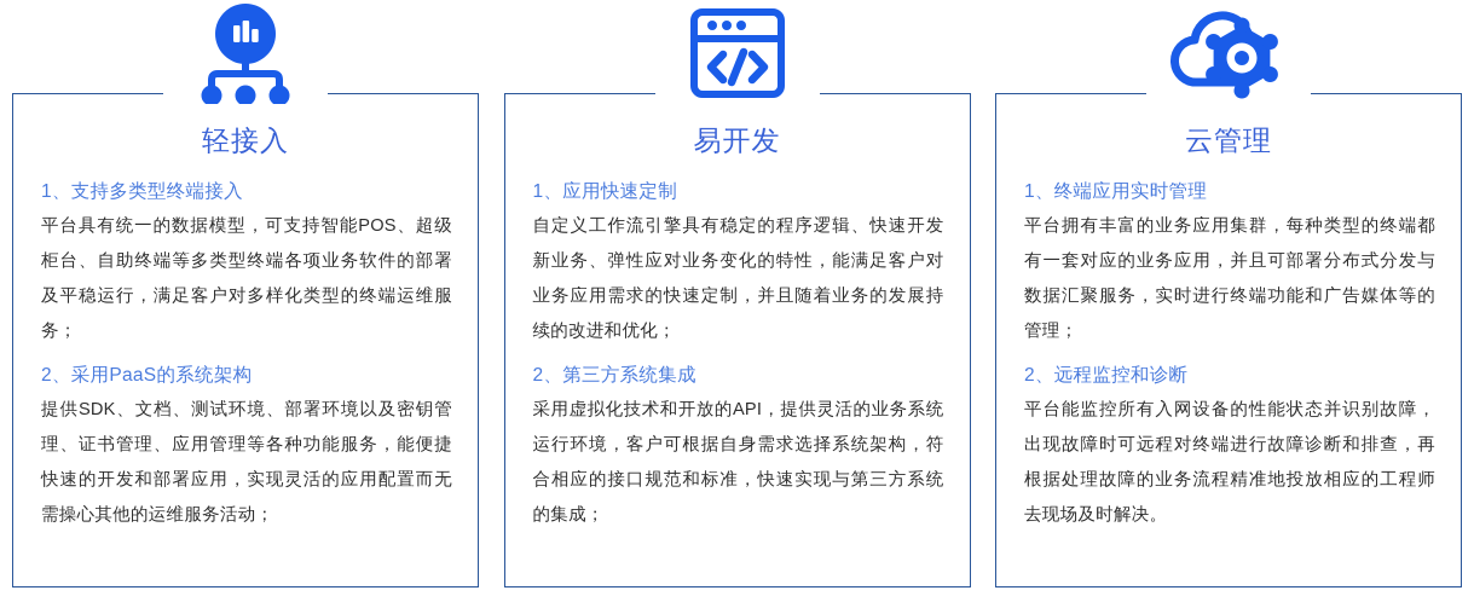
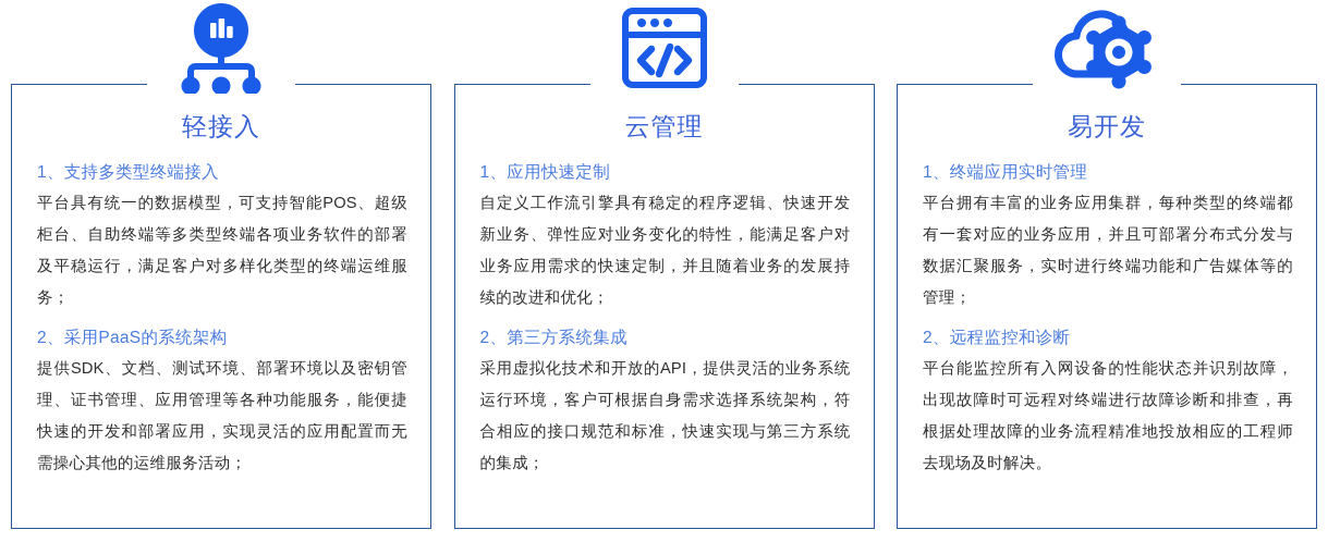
  轻接入
  1、支持多类型终端接入
  平台具有统一的数据模型，可支持智能POS、超级柜台、自助终端等多类型终端各项业务软件的部署及平稳运行，满足客户对多样化类型的终端运维服务；
  2、采用PaaS的系统架构
  提供SDK、文档、测试环境、部署环境以及密钥管理、证书管理、应用管理等各种功能服务，能便捷快速的开发和部署应用，实现灵活的应用配置而无需操心其他的运维服务活动；
- 易开发
+ 云管理
  1、应用快速定制
  自定义工作流引擎具有稳定的程序逻辑、快速开发新业务、弹性应对业务变化的特性，能满足客户对业务应用需求的快速定制，并且随着业务的发展持续的改进和优化；
  2、第三方系统集成
  采用虚拟化技术和开放的API，提供灵活的业务系统运行环境，客户可根据自身需求选择系统架构，符合相应的接口规范和标准，快速实现与第三方系统的集成；
- 云管理
+ 易开发
  1、终端应用实时管理
  平台拥有丰富的业务应用集群，每种类型的终端都有一套对应的业务应用，并且可部署分布式分发与数据汇聚服务，实时进行终端功能和广告媒体等的管理；
  2、远程监控和诊断
  平台能监控所有入网设备的性能状态并识别故障，出现故障时可远程对终端进行故障诊断和排查，再根据处理故障的业务流程精准地投放相应的工程师去现场及时解决。
